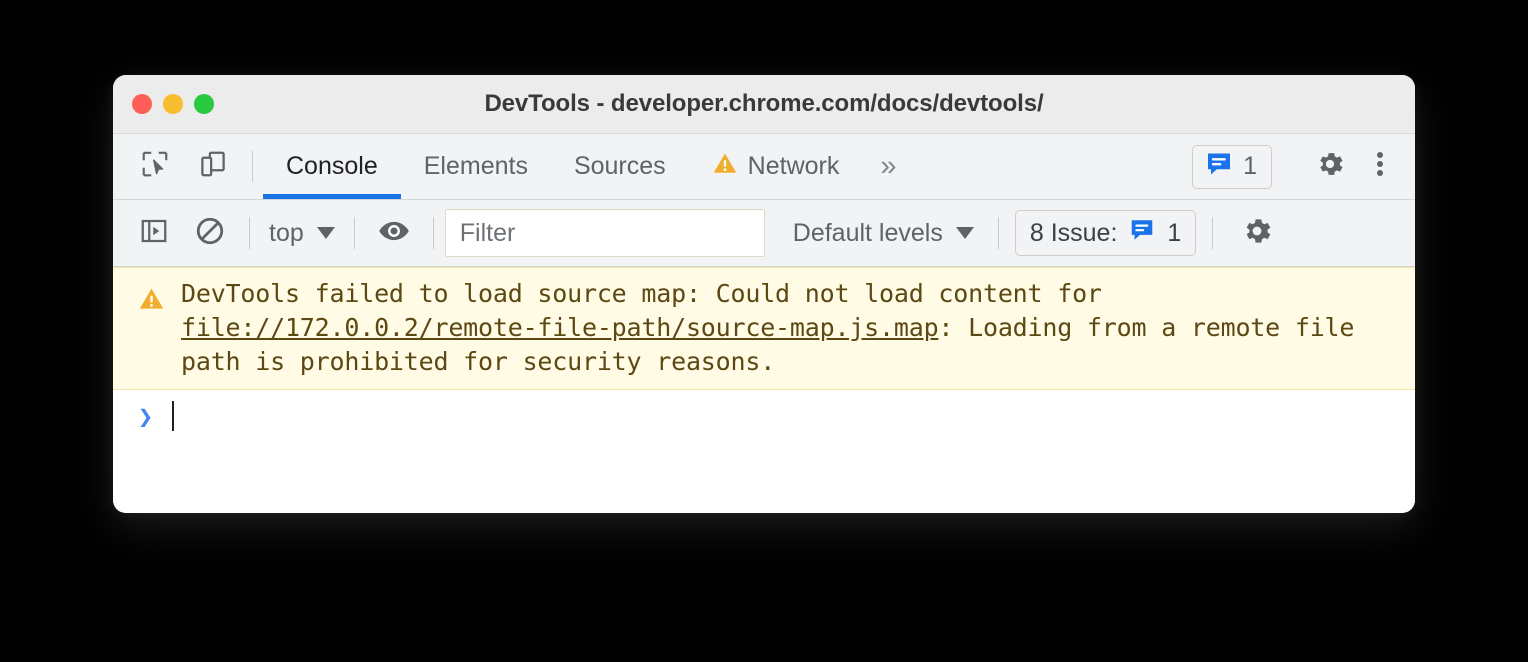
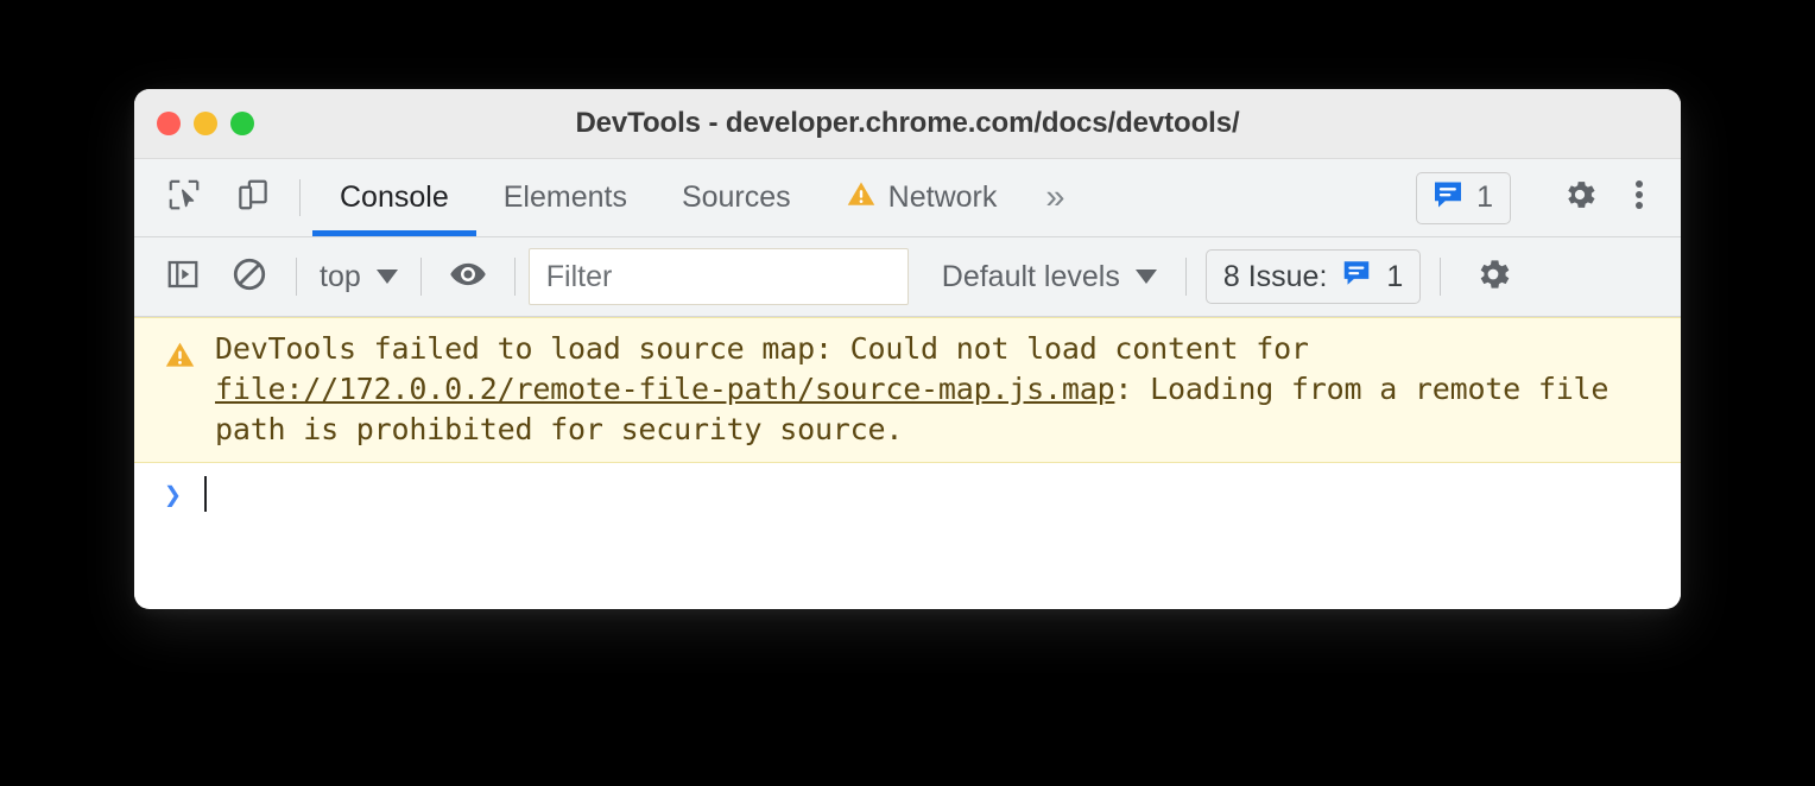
  DevTools - developer.chrome.com/docs/devtools/
  Console
  Elements
  Sources
  Network
  »
  1
  top
  Filter
  Default levels
  8 Issue:
  1
- DevTools failed to load source map: Could not load content for file://172.0.0.2/remote-file-path/source-map.js.map: Loading from a remote file path is prohibited for security reasons.
+ DevTools failed to load source map: Could not load content for file://172.0.0.2/remote-file-path/source-map.js.map: Loading from a remote file path is prohibited for security source.
  ❯
